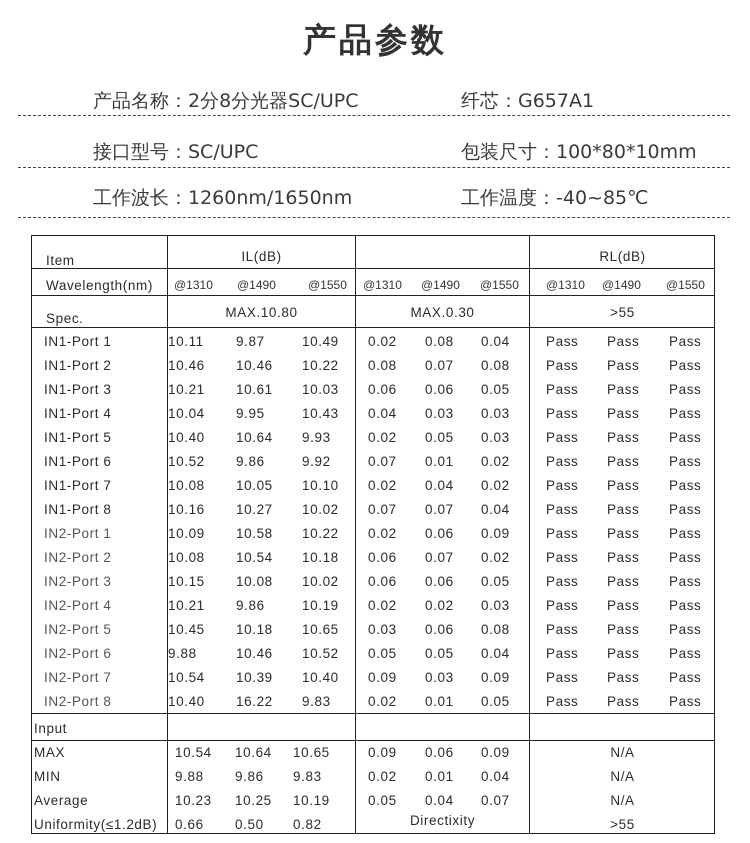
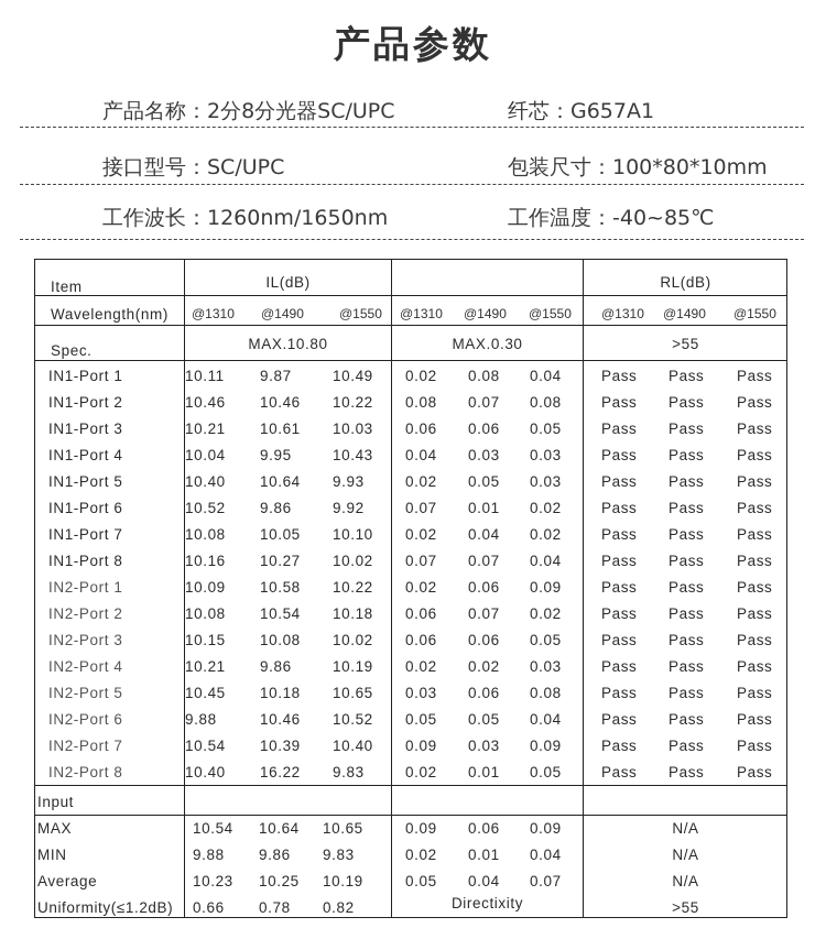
  产品参数
  产品名称：2分8分光器SC/UPC
  纤芯：G657A1
  接口型号：SC/UPC
  包装尺寸：100*80*10mm
  工作波长：1260nm/1650nm
  工作温度：-40~85℃
  Item
  IL(dB)
  RL(dB)
  Wavelength(nm)
  @1310
  @1490
  @1550
  @1310
  @1490
  @1550
  @1310
  @1490
  @1550
  Spec.
  MAX.10.80
  MAX.0.30
  >55
  IN1-Port 1
  10.11
  9.87
  10.49
  0.02
  0.08
  0.04
  Pass
  Pass
  Pass
  IN1-Port 2
  10.46
  10.46
  10.22
  0.08
  0.07
  0.08
  Pass
  Pass
  Pass
  IN1-Port 3
  10.21
  10.61
  10.03
  0.06
  0.06
  0.05
  Pass
  Pass
  Pass
  IN1-Port 4
  10.04
  9.95
  10.43
  0.04
  0.03
  0.03
  Pass
  Pass
  Pass
  IN1-Port 5
  10.40
  10.64
  9.93
  0.02
  0.05
  0.03
  Pass
  Pass
  Pass
  IN1-Port 6
  10.52
  9.86
  9.92
  0.07
  0.01
  0.02
  Pass
  Pass
  Pass
  IN1-Port 7
  10.08
  10.05
  10.10
  0.02
  0.04
  0.02
  Pass
  Pass
  Pass
  IN1-Port 8
  10.16
  10.27
  10.02
  0.07
  0.07
  0.04
  Pass
  Pass
  Pass
  IN2-Port 1
  10.09
  10.58
  10.22
  0.02
  0.06
  0.09
  Pass
  Pass
  Pass
  IN2-Port 2
  10.08
  10.54
  10.18
  0.06
  0.07
  0.02
  Pass
  Pass
  Pass
  IN2-Port 3
  10.15
  10.08
  10.02
  0.06
  0.06
  0.05
  Pass
  Pass
  Pass
  IN2-Port 4
  10.21
  9.86
  10.19
  0.02
  0.02
  0.03
  Pass
  Pass
  Pass
  IN2-Port 5
  10.45
  10.18
  10.65
  0.03
  0.06
  0.08
  Pass
  Pass
  Pass
  IN2-Port 6
  9.88
  10.46
  10.52
  0.05
  0.05
  0.04
  Pass
  Pass
  Pass
  IN2-Port 7
  10.54
  10.39
  10.40
  0.09
  0.03
  0.09
  Pass
  Pass
  Pass
  IN2-Port 8
  10.40
  16.22
  9.83
  0.02
  0.01
  0.05
  Pass
  Pass
  Pass
  Input
  MAX
  10.54
  10.64
  10.65
  0.09
  0.06
  0.09
  N/A
  MIN
  9.88
  9.86
  9.83
  0.02
  0.01
  0.04
  N/A
  Average
  10.23
  10.25
  10.19
  0.05
  0.04
  0.07
  N/A
  Uniformity(≤1.2dB)
  0.66
- 0.50
+ 0.78
  0.82
  Directixity
  >55
